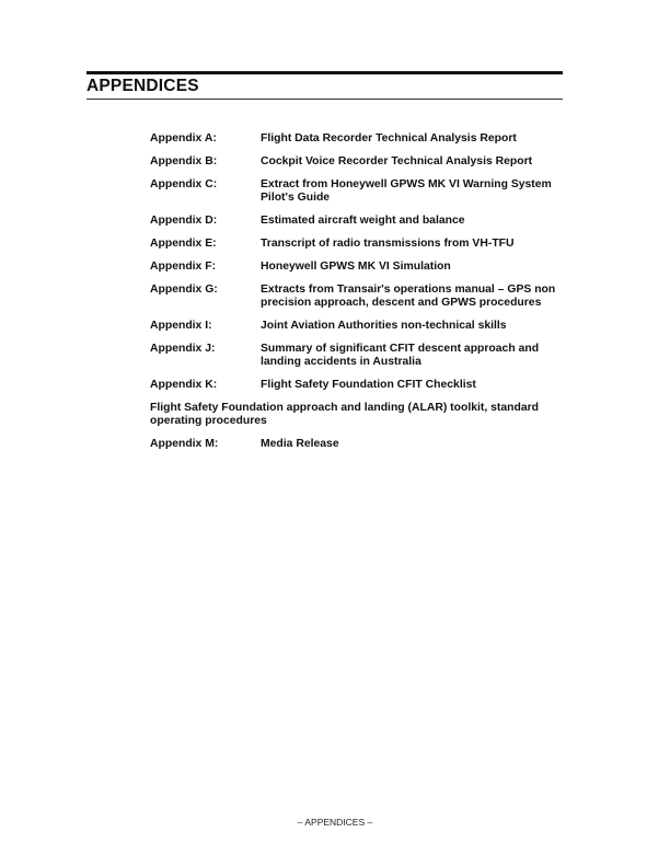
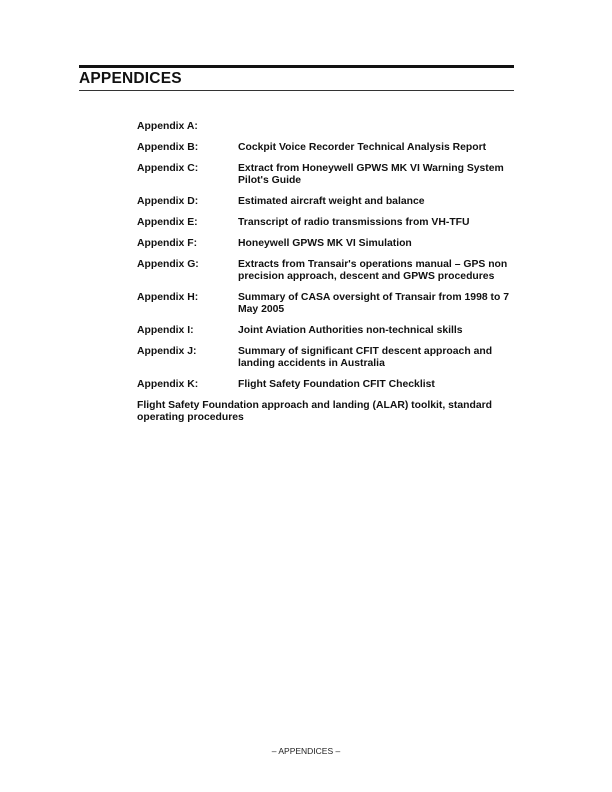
  APPENDICES
  Appendix A:
- Flight Data Recorder Technical Analysis Report
  Appendix B:
  Cockpit Voice Recorder Technical Analysis Report
  Appendix C:
  Extract from Honeywell GPWS MK VI Warning System Pilot's Guide
  Appendix D:
  Estimated aircraft weight and balance
  Appendix E:
  Transcript of radio transmissions from VH-TFU
  Appendix F:
  Honeywell GPWS MK VI Simulation
  Appendix G:
  Extracts from Transair's operations manual – GPS non precision approach, descent and GPWS procedures
+ Appendix H:
+ Summary of CASA oversight of Transair from 1998 to 7 May 2005
  Appendix I:
  Joint Aviation Authorities non-technical skills
  Appendix J:
  Summary of significant CFIT descent approach and landing accidents in Australia
  Appendix K:
  Flight Safety Foundation CFIT Checklist
  Flight Safety Foundation approach and landing (ALAR) toolkit, standard operating procedures
- Appendix M:
- Media Release
  – APPENDICES –
